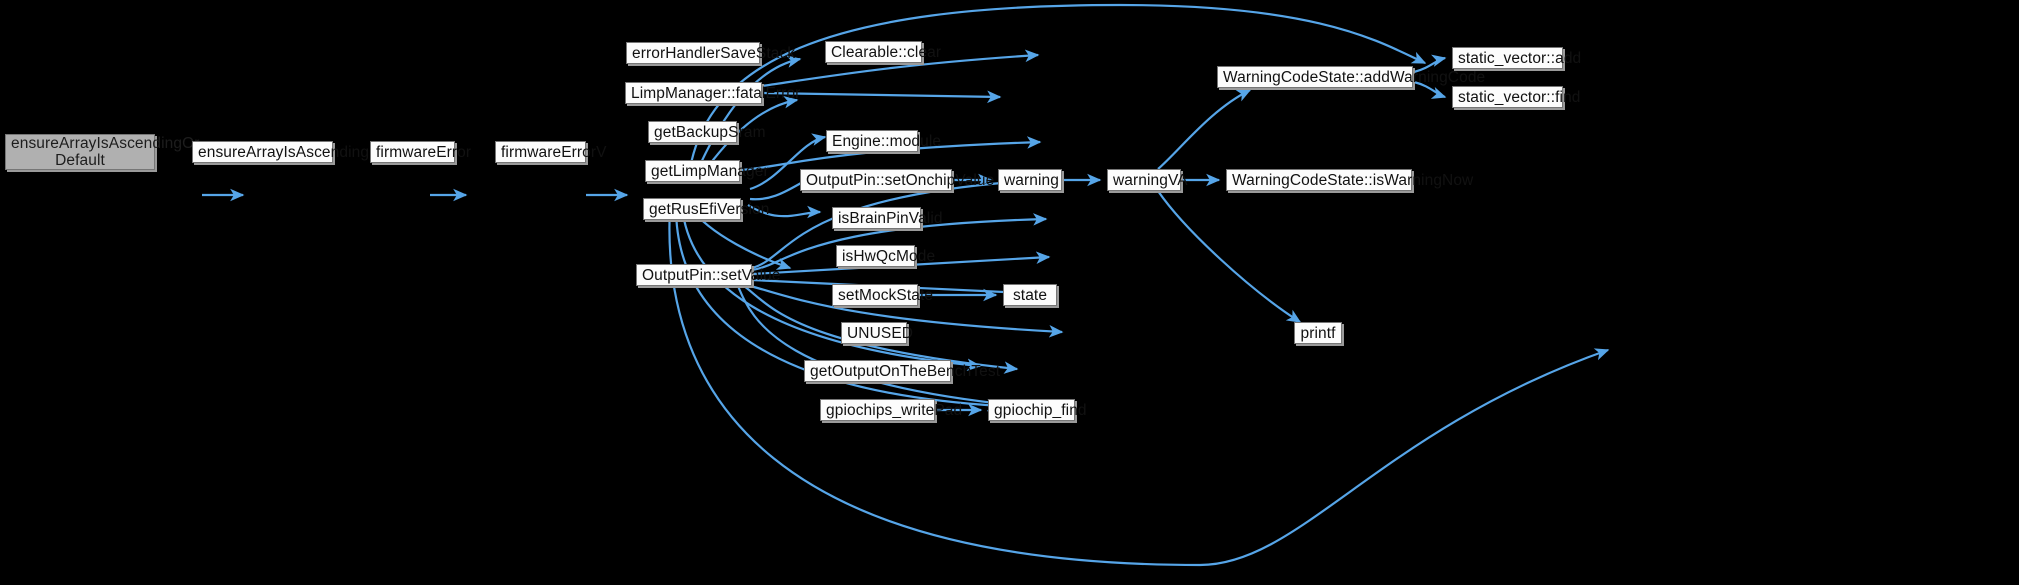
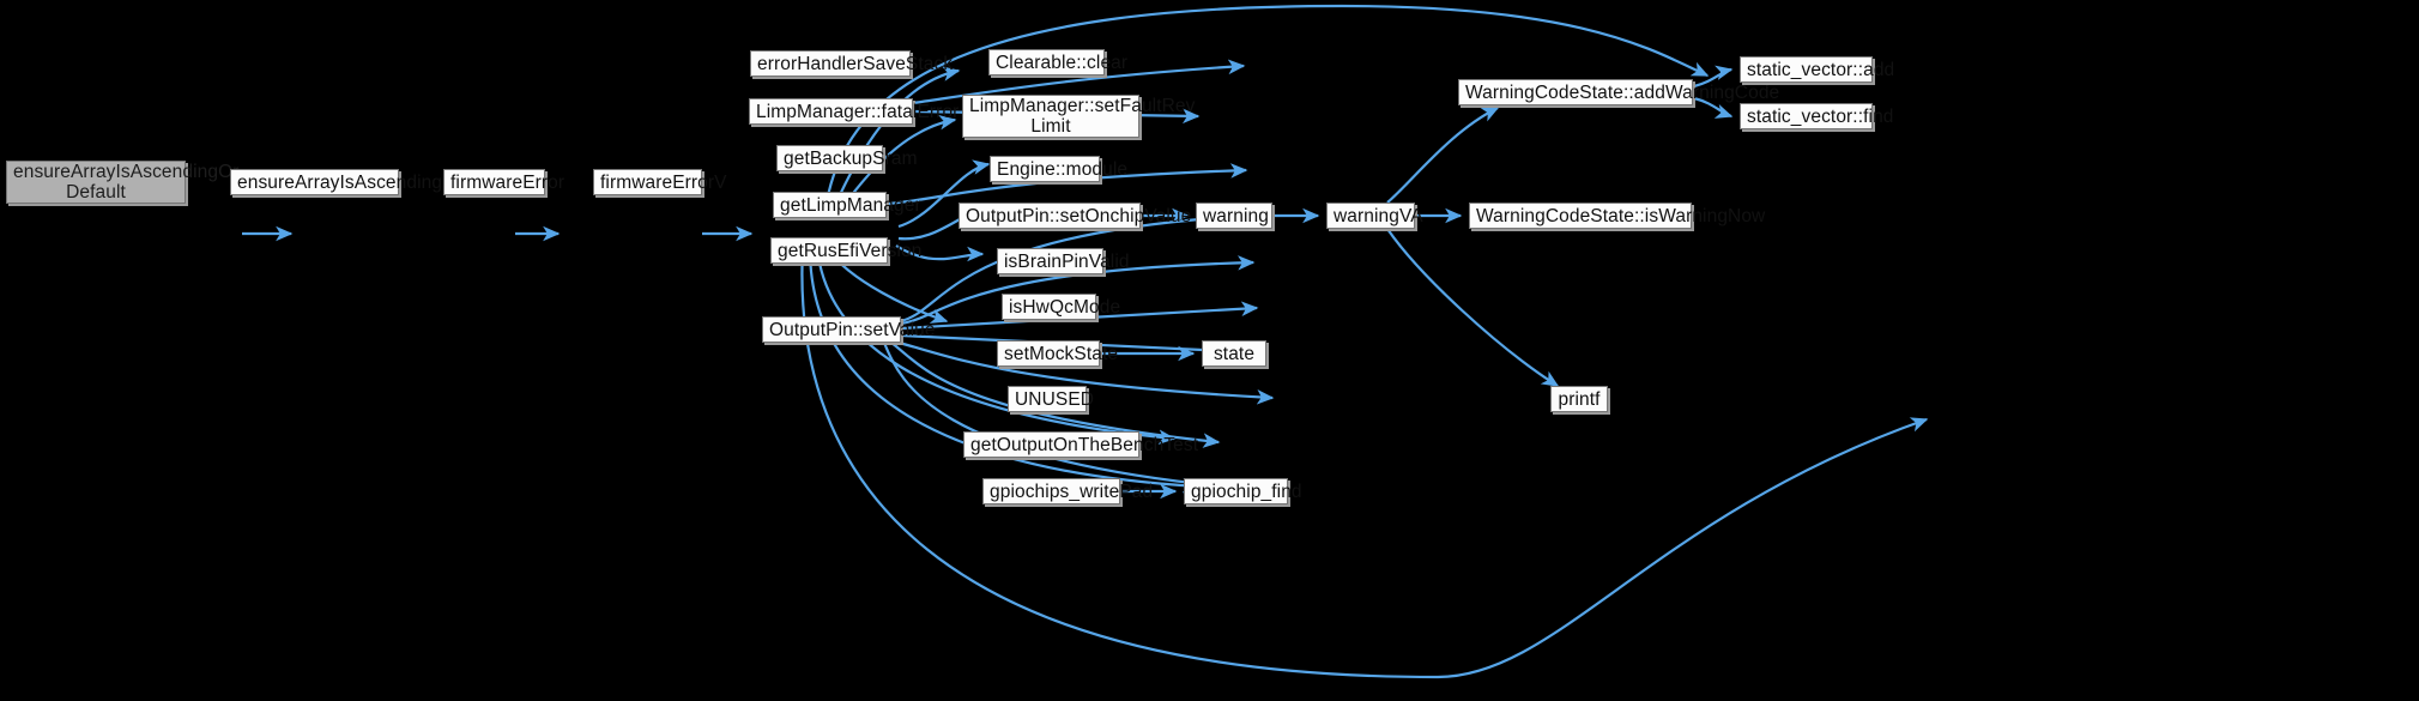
  ensureArrayIsAscendingO
  Default
  ensureArrayIsAscending
  firmwareError
  firmwareErrorV
  errorHandlerSaveStack
  LimpManager::fatalError
  getBackupSram
  getLimpManager
  getRusEfiVersion
  OutputPin::setValue
  Clearable::clear
+ LimpManager::setFaultRev
+ Limit
  Engine::module
  OutputPin::setOnchipValue
  isBrainPinValid
  isHwQcMode
  setMockState
  UNUSED
  getOutputOnTheBenchTest
  gpiochips_writePad
  warning
  state
  gpiochip_find
  warningVA
  WarningCodeState::isWarningNow
  WarningCodeState::addWarningCode
  static_vector::add
  static_vector::find
  printf
